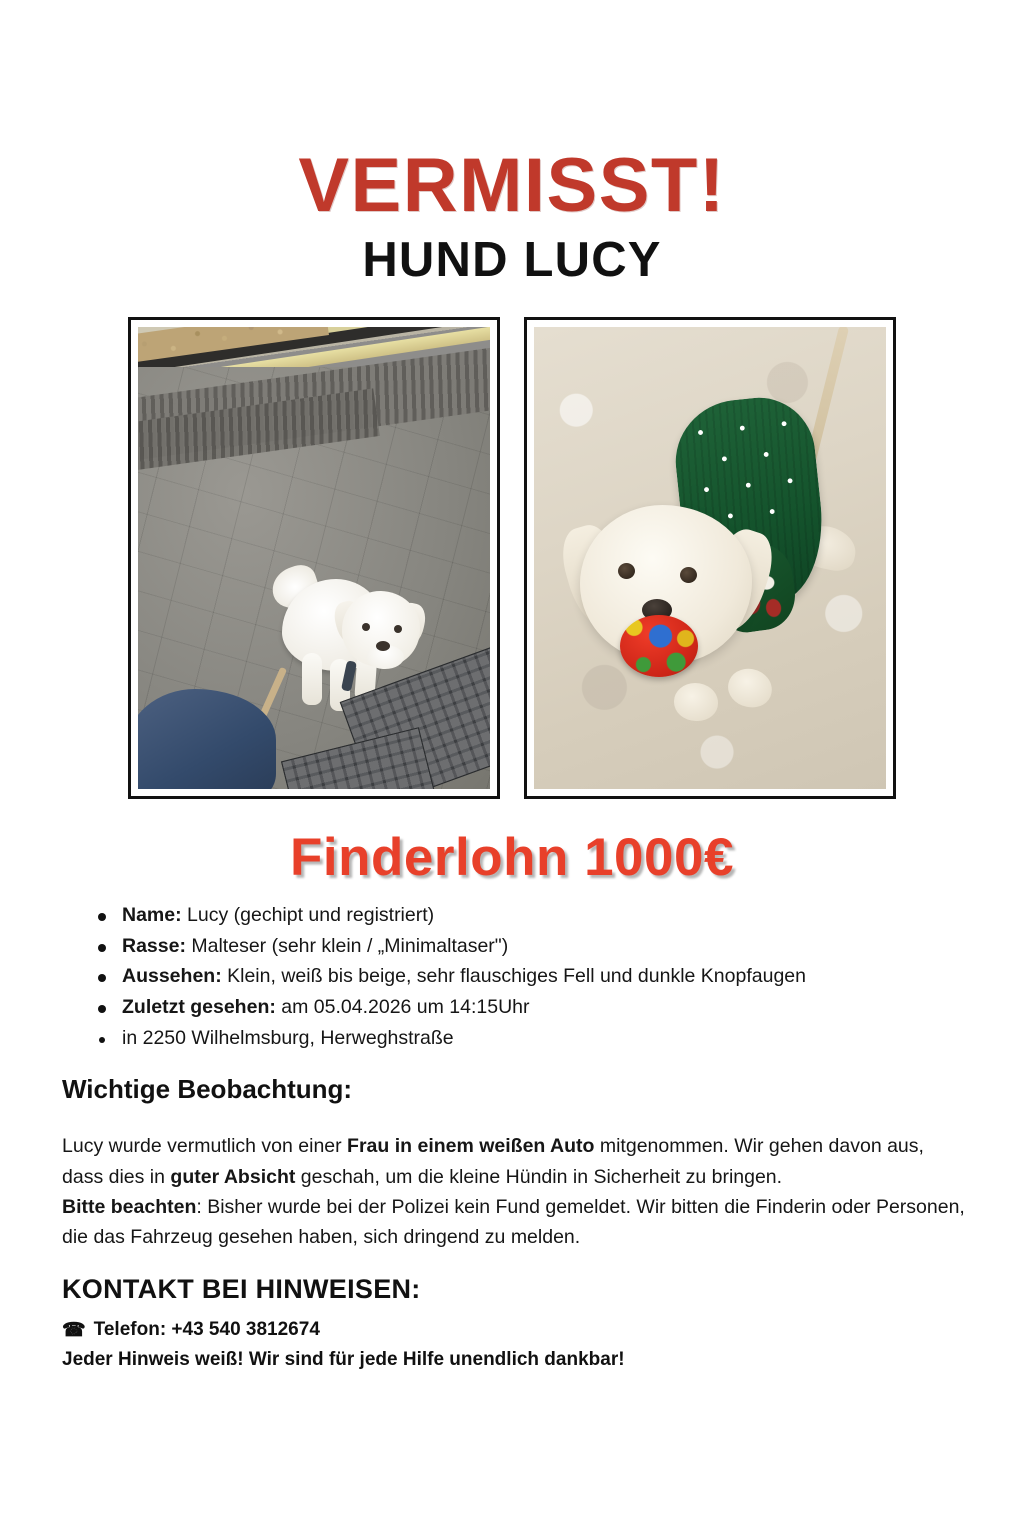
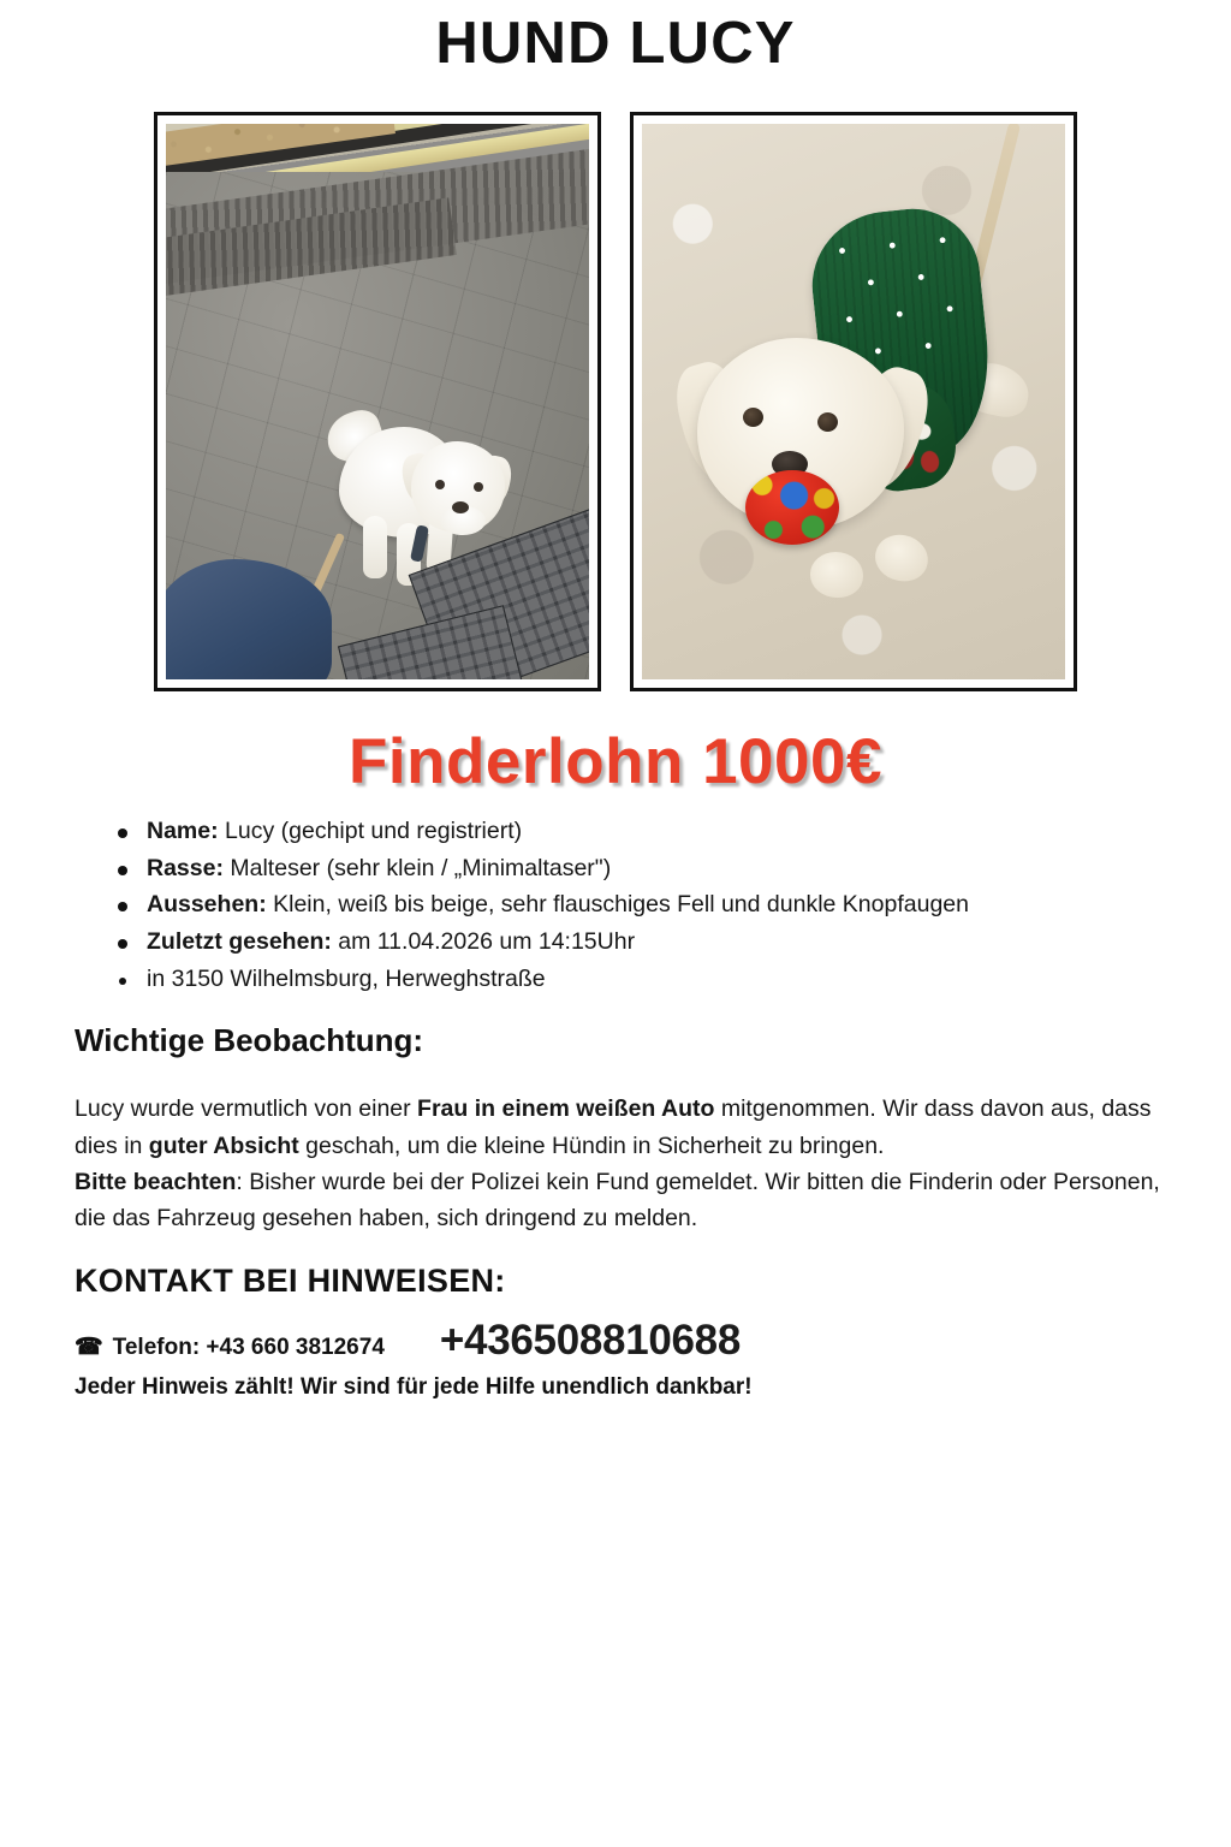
- VERMISST!
  HUND LUCY
  Finderlohn 1000€
  Name: Lucy (gechipt und registriert)
  Rasse: Malteser (sehr klein / „Minimaltaser")
  Aussehen: Klein, weiß bis beige, sehr flauschiges Fell und dunkle Knopfaugen
- Zuletzt gesehen: am 05.04.2026 um 14:15Uhr
+ Zuletzt gesehen: am 11.04.2026 um 14:15Uhr
- in 2250 Wilhelmsburg, Herweghstraße
+ in 3150 Wilhelmsburg, Herweghstraße
  Wichtige Beobachtung:
- Lucy wurde vermutlich von einer Frau in einem weißen Auto mitgenommen. Wir gehen davon aus, dass dies in guter Absicht geschah, um die kleine Hündin in Sicherheit zu bringen.
+ Lucy wurde vermutlich von einer Frau in einem weißen Auto mitgenommen. Wir dass davon aus, dass dies in guter Absicht geschah, um die kleine Hündin in Sicherheit zu bringen.
  Bitte beachten: Bisher wurde bei der Polizei kein Fund gemeldet. Wir bitten die Finderin oder Personen, die das Fahrzeug gesehen haben, sich dringend zu melden.
  KONTAKT BEI HINWEISEN:
  ☎
- Telefon: +43 540 3812674
+ Telefon: +43 660 3812674
+ +436508810688
- Jeder Hinweis weiß! Wir sind für jede Hilfe unendlich dankbar!
+ Jeder Hinweis zählt! Wir sind für jede Hilfe unendlich dankbar!
